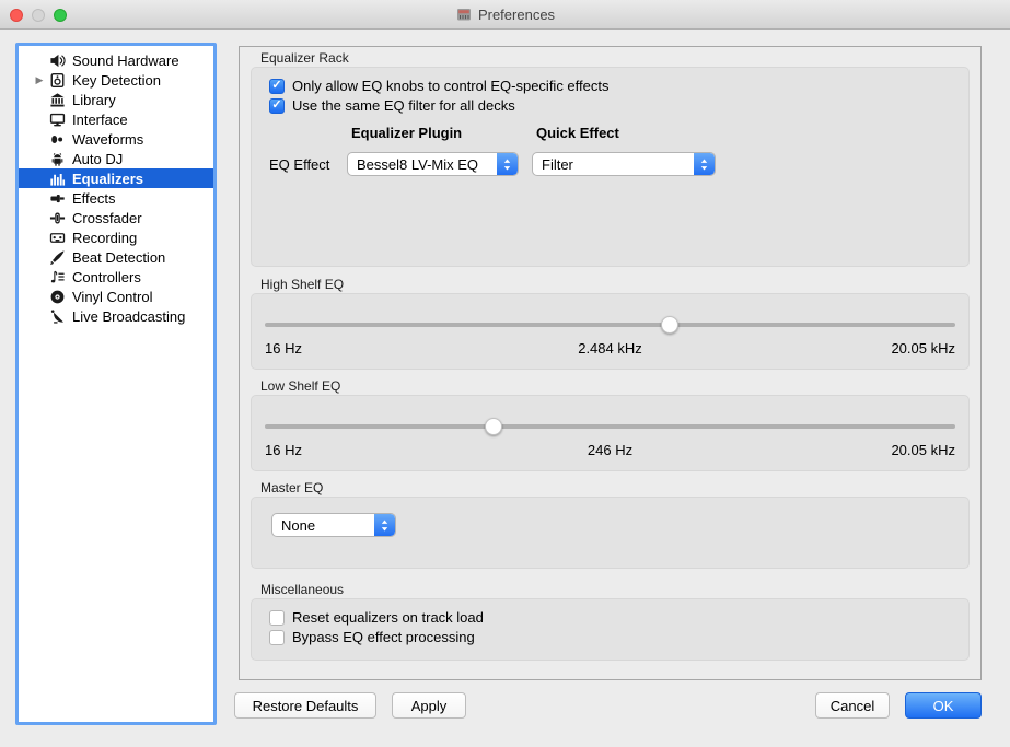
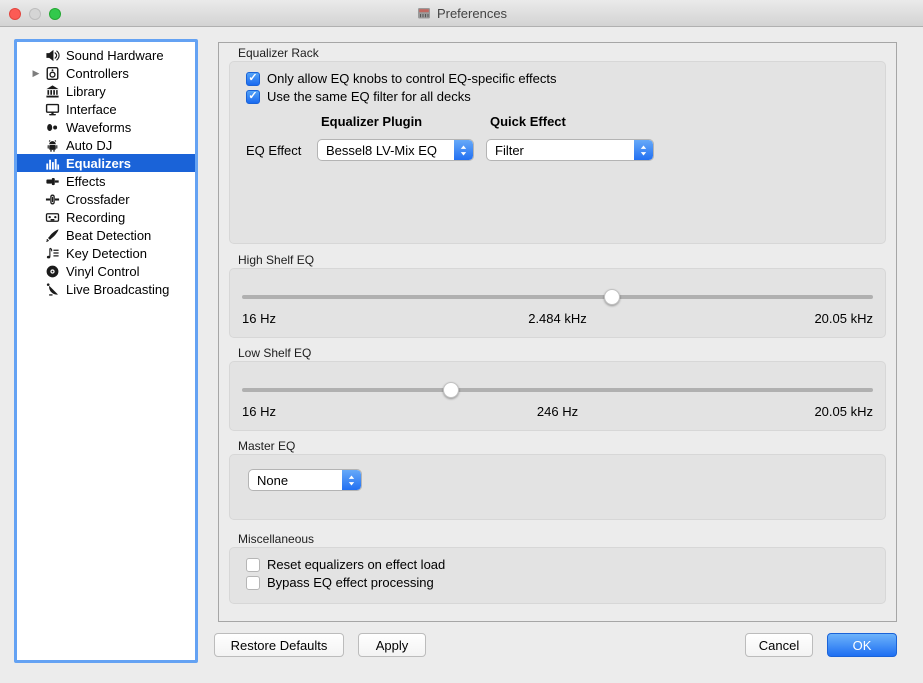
  Preferences
  Sound Hardware
  ▶
- Key Detection
+ Controllers
  Library
  Interface
  Waveforms
  Auto DJ
  Equalizers
  Effects
  Crossfader
  Recording
  Beat Detection
- Controllers
+ Key Detection
  Vinyl Control
  Live Broadcasting
  Equalizer Rack
  ✓
  Only allow EQ knobs to control EQ-specific effects
  ✓
  Use the same EQ filter for all decks
  Equalizer Plugin
  Quick Effect
  EQ Effect
  Bessel8 LV-Mix EQ
  Filter
  High Shelf EQ
  16 Hz
  2.484 kHz
  20.05 kHz
  Low Shelf EQ
  16 Hz
  246 Hz
  20.05 kHz
  Master EQ
  None
  Miscellaneous
- Reset equalizers on track load
+ Reset equalizers on effect load
  Bypass EQ effect processing
  Restore Defaults
  Apply
  Cancel
  OK
